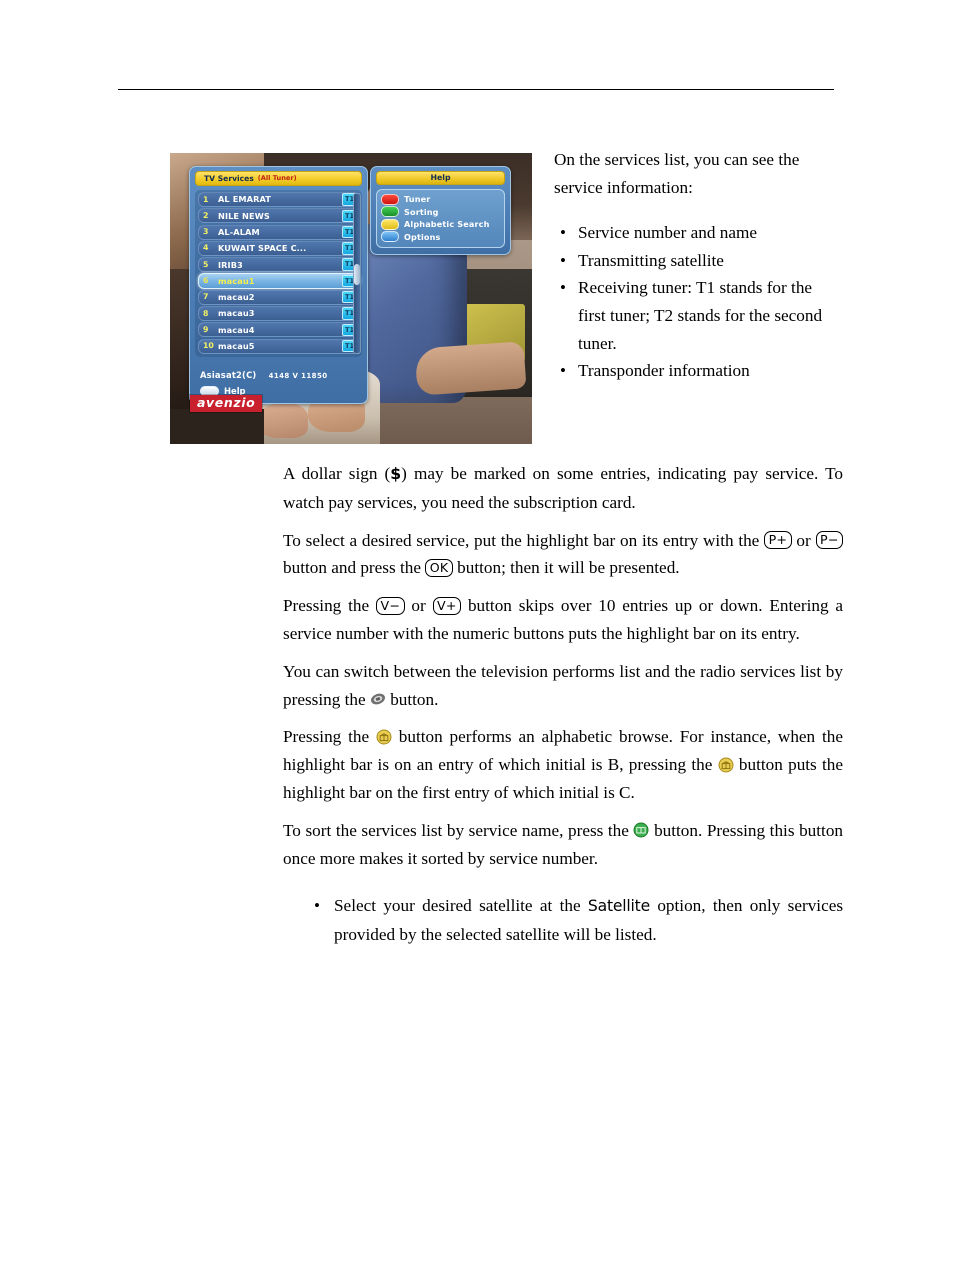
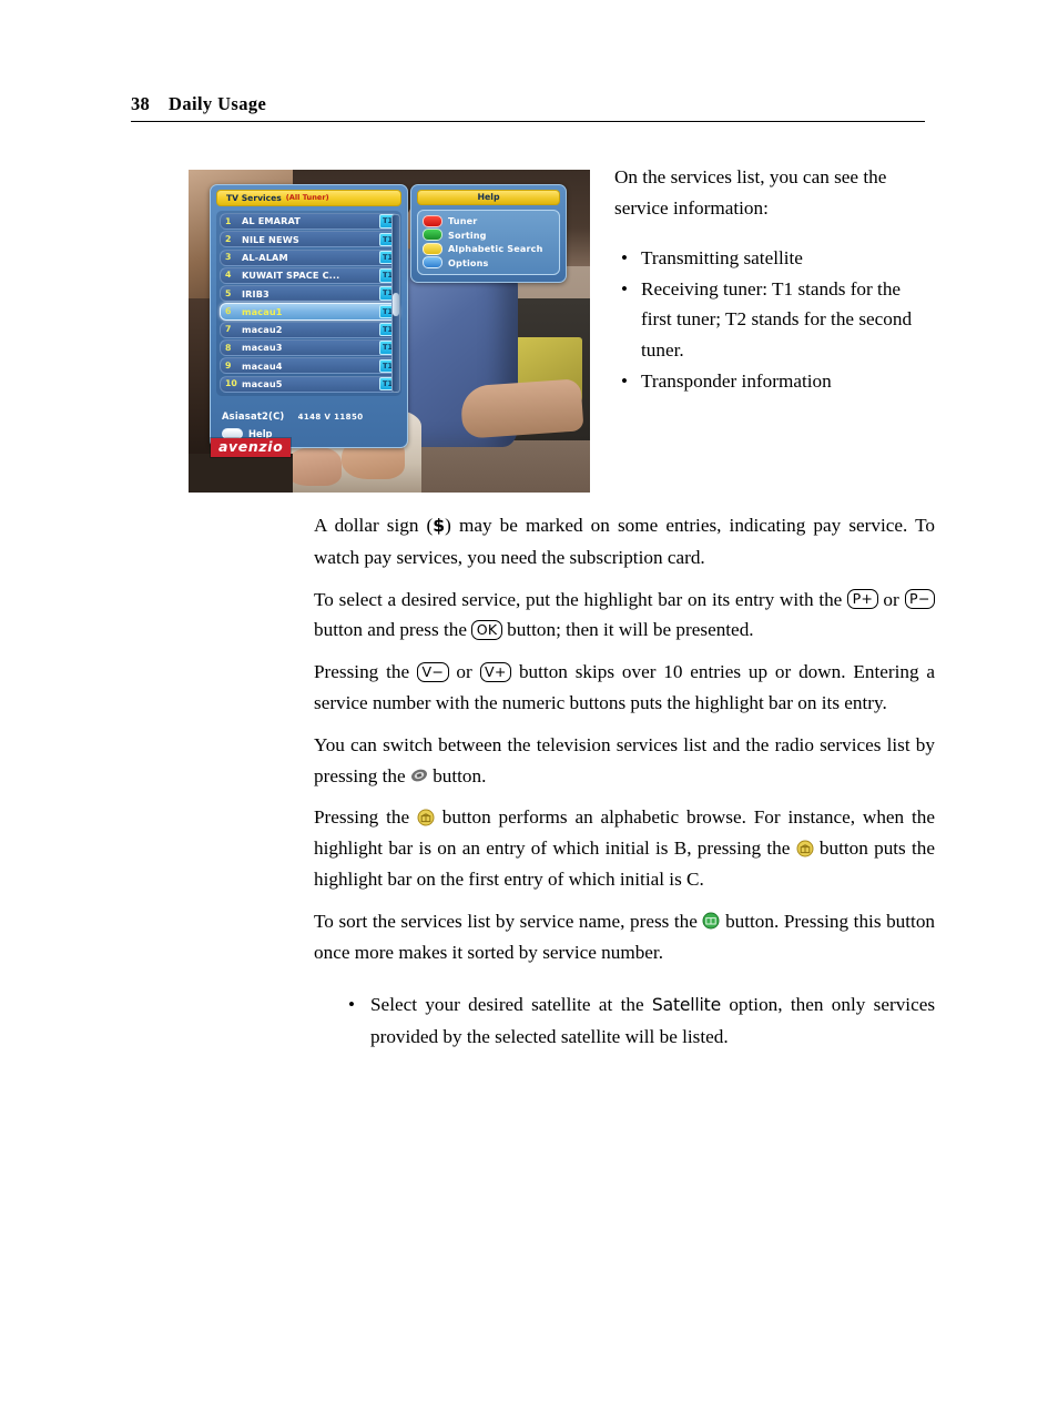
+ 38
+ Daily Usage
  TV Services
  (All Tuner)
  1
  AL EMARAT
  T1
  2
  NILE NEWS
  T1
  3
  AL-ALAM
  T1
  4
  KUWAIT SPACE C...
  T1
  5
  IRIB3
  T1
  6
  macau1
  T1
  7
  macau2
  T1
  8
  macau3
  T1
  9
  macau4
  T1
  10
  macau5
  T1
  Asiasat2(C) 4148 V 11850
  Help
  Help
  Tuner
  Sorting
  Alphabetic Search
  Options
  avenzio
  On the services list, you can see the service information:
- Service number and name
  Transmitting satellite
  Receiving tuner: T1 stands for the first tuner; T2 stands for the second tuner.
  Transponder information
  A dollar sign ($) may be marked on some entries, indicating pay service. To watch pay services, you need the subscription card.
  To select a desired service, put the highlight bar on its entry with the P+ or P− button and press the OK button; then it will be presented.
  Pressing the V− or V+ button skips over 10 entries up or down. Entering a service number with the numeric buttons puts the highlight bar on its entry.
- You can switch between the television performs list and the radio services list by pressing the button.
+ You can switch between the television services list and the radio services list by pressing the button.
  Pressing the button performs an alphabetic browse. For instance, when the highlight bar is on an entry of which initial is B, pressing the button puts the highlight bar on the first entry of which initial is C.
  To sort the services list by service name, press the button. Pressing this button once more makes it sorted by service number.
  Select your desired satellite at the Satellite option, then only services provided by the selected satellite will be listed.
